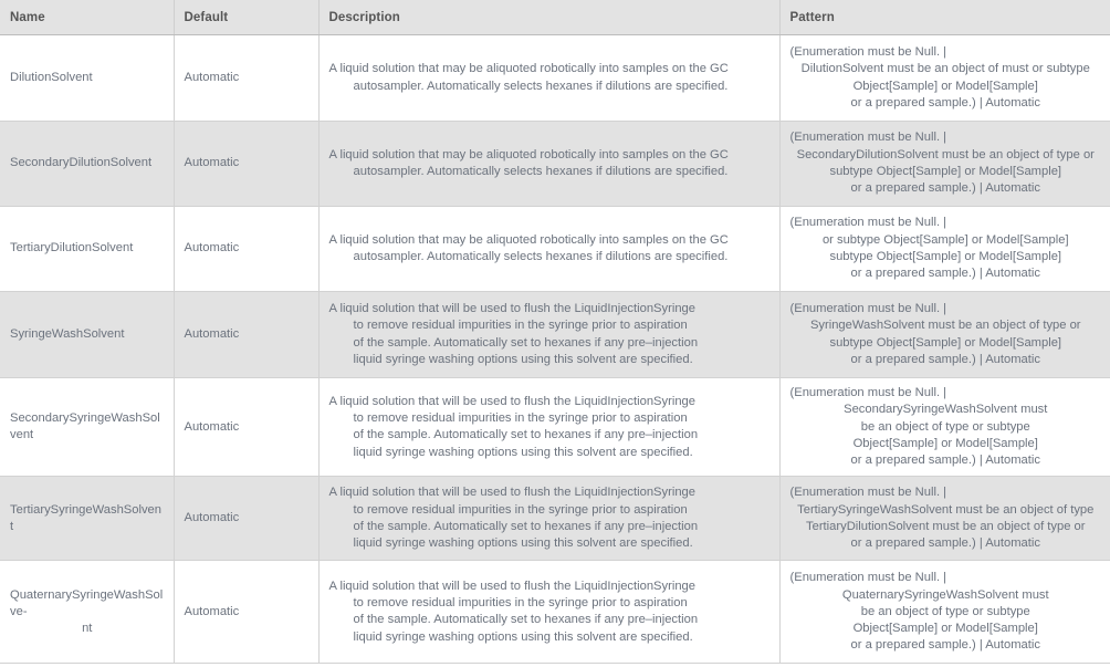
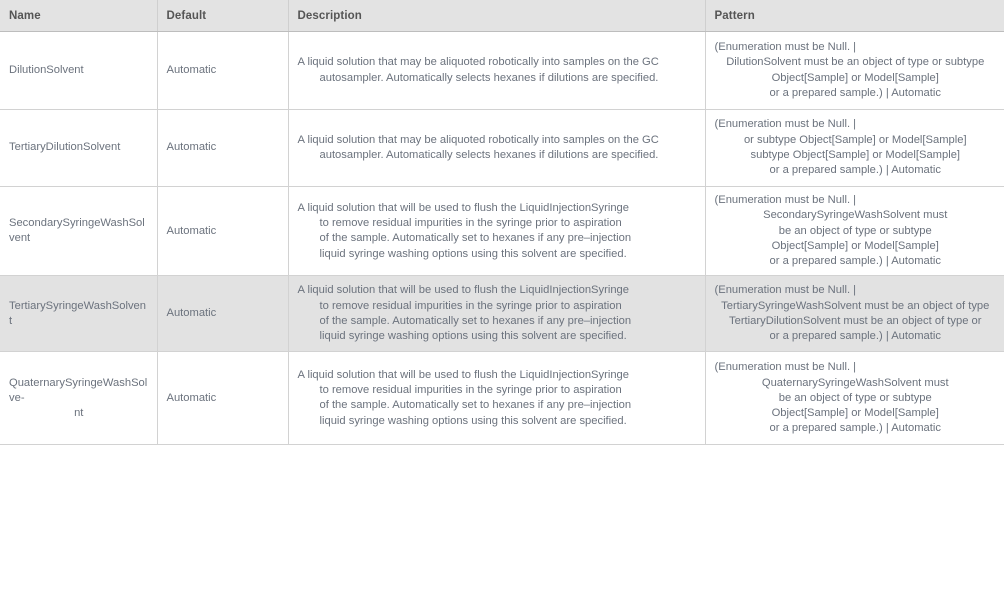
  Name	Default	Description	Pattern
- DilutionSolvent	Automatic	A liquid solution that may be aliquoted robotically into samples on the GCautosampler. Automatically selects hexanes if dilutions are specified.	(Enumeration must be Null. |DilutionSolvent must be an object of must or subtypeObject[Sample] or Model[Sample]or a prepared sample.) | Automatic
+ DilutionSolvent	Automatic	A liquid solution that may be aliquoted robotically into samples on the GCautosampler. Automatically selects hexanes if dilutions are specified.	(Enumeration must be Null. |DilutionSolvent must be an object of type or subtypeObject[Sample] or Model[Sample]or a prepared sample.) | Automatic
- SecondaryDilutionSolvent	Automatic	A liquid solution that may be aliquoted robotically into samples on the GCautosampler. Automatically selects hexanes if dilutions are specified.	(Enumeration must be Null. |SecondaryDilutionSolvent must be an object of type orsubtype Object[Sample] or Model[Sample]or a prepared sample.) | Automatic
  TertiaryDilutionSolvent	Automatic	A liquid solution that may be aliquoted robotically into samples on the GCautosampler. Automatically selects hexanes if dilutions are specified.	(Enumeration must be Null. |or subtype Object[Sample] or Model[Sample]subtype Object[Sample] or Model[Sample]or a prepared sample.) | Automatic
- SyringeWashSolvent	Automatic	A liquid solution that will be used to flush the LiquidInjectionSyringeto remove residual impurities in the syringe prior to aspirationof the sample. Automatically set to hexanes if any pre–injectionliquid syringe washing options using this solvent are specified.	(Enumeration must be Null. |SyringeWashSolvent must be an object of type orsubtype Object[Sample] or Model[Sample]or a prepared sample.) | Automatic
  SecondarySyringeWashSolvent	Automatic	A liquid solution that will be used to flush the LiquidInjectionSyringeto remove residual impurities in the syringe prior to aspirationof the sample. Automatically set to hexanes if any pre–injectionliquid syringe washing options using this solvent are specified.	(Enumeration must be Null. |SecondarySyringeWashSolvent mustbe an object of type or subtypeObject[Sample] or Model[Sample]or a prepared sample.) | Automatic
  TertiarySyringeWashSolvent	Automatic	A liquid solution that will be used to flush the LiquidInjectionSyringeto remove residual impurities in the syringe prior to aspirationof the sample. Automatically set to hexanes if any pre–injectionliquid syringe washing options using this solvent are specified.	(Enumeration must be Null. |TertiarySyringeWashSolvent must be an object of typeTertiaryDilutionSolvent must be an object of type oror a prepared sample.) | Automatic
  QuaternarySyringeWashSolve-nt	Automatic	A liquid solution that will be used to flush the LiquidInjectionSyringeto remove residual impurities in the syringe prior to aspirationof the sample. Automatically set to hexanes if any pre–injectionliquid syringe washing options using this solvent are specified.	(Enumeration must be Null. |QuaternarySyringeWashSolvent mustbe an object of type or subtypeObject[Sample] or Model[Sample]or a prepared sample.) | Automatic
